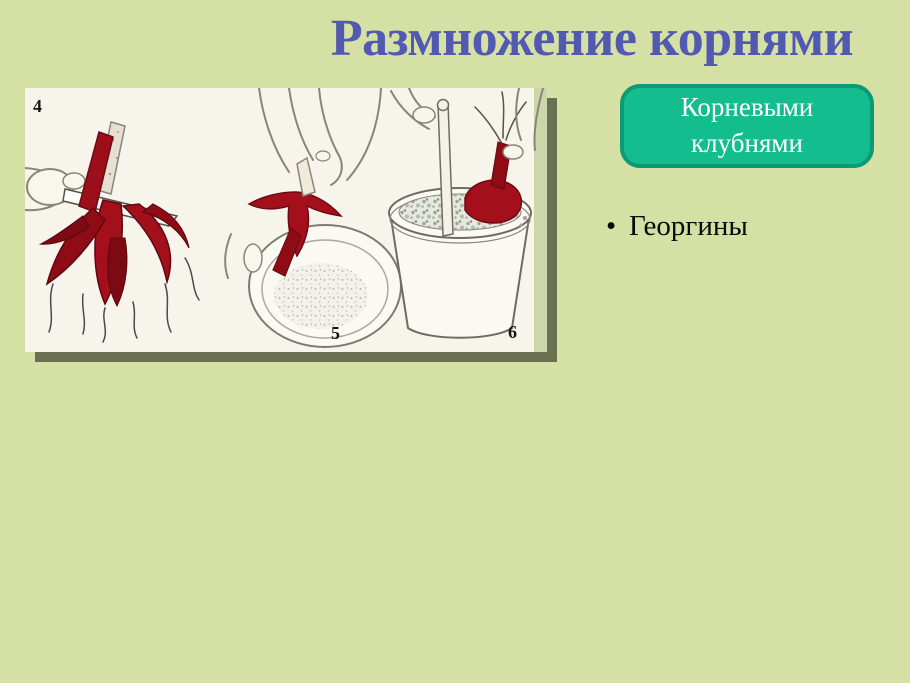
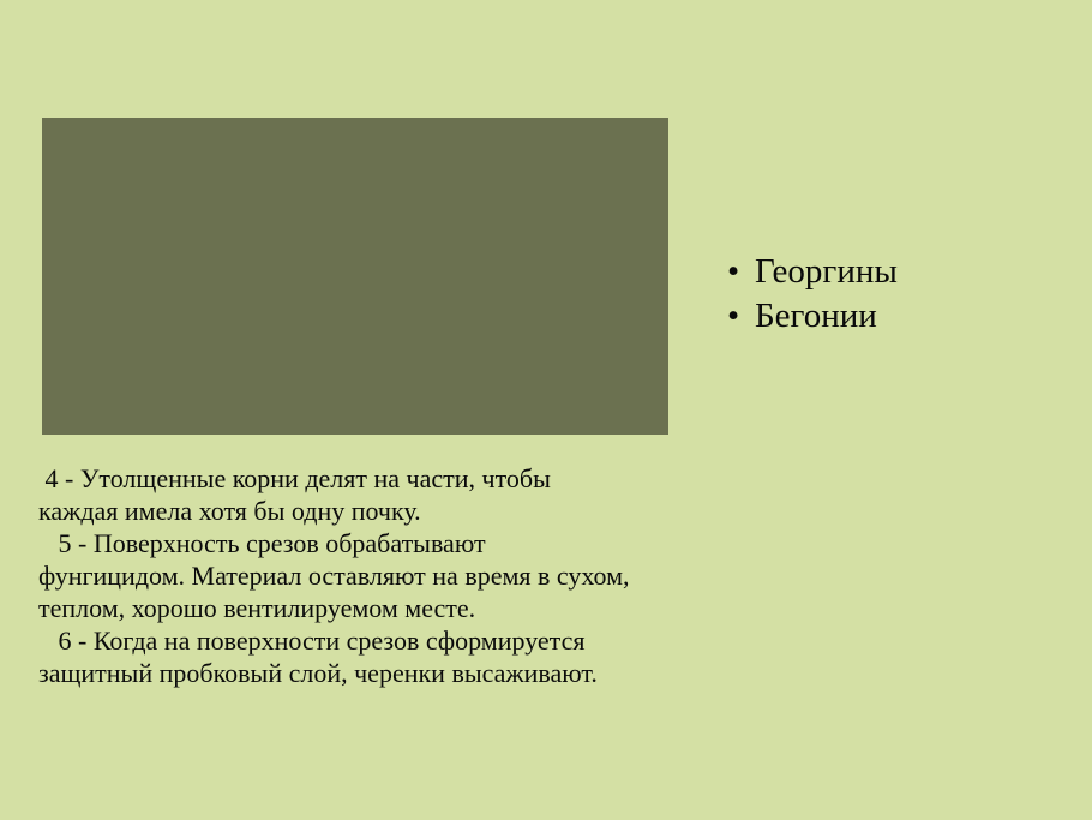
- Размножение корнями
- 4
- 5
- 6
- Корневыми
- клубнями
  Георгины
+ Бегонии
+ 4 - Утолщенные корни делят на части, чтобы
+ каждая имела хотя бы одну почку.
+ 5 - Поверхность срезов обрабатывают
+ фунгицидом. Материал оставляют на время в сухом,
+ теплом, хорошо вентилируемом месте.
+ 6 - Когда на поверхности срезов сформируется
+ защитный пробковый слой, черенки высаживают.
